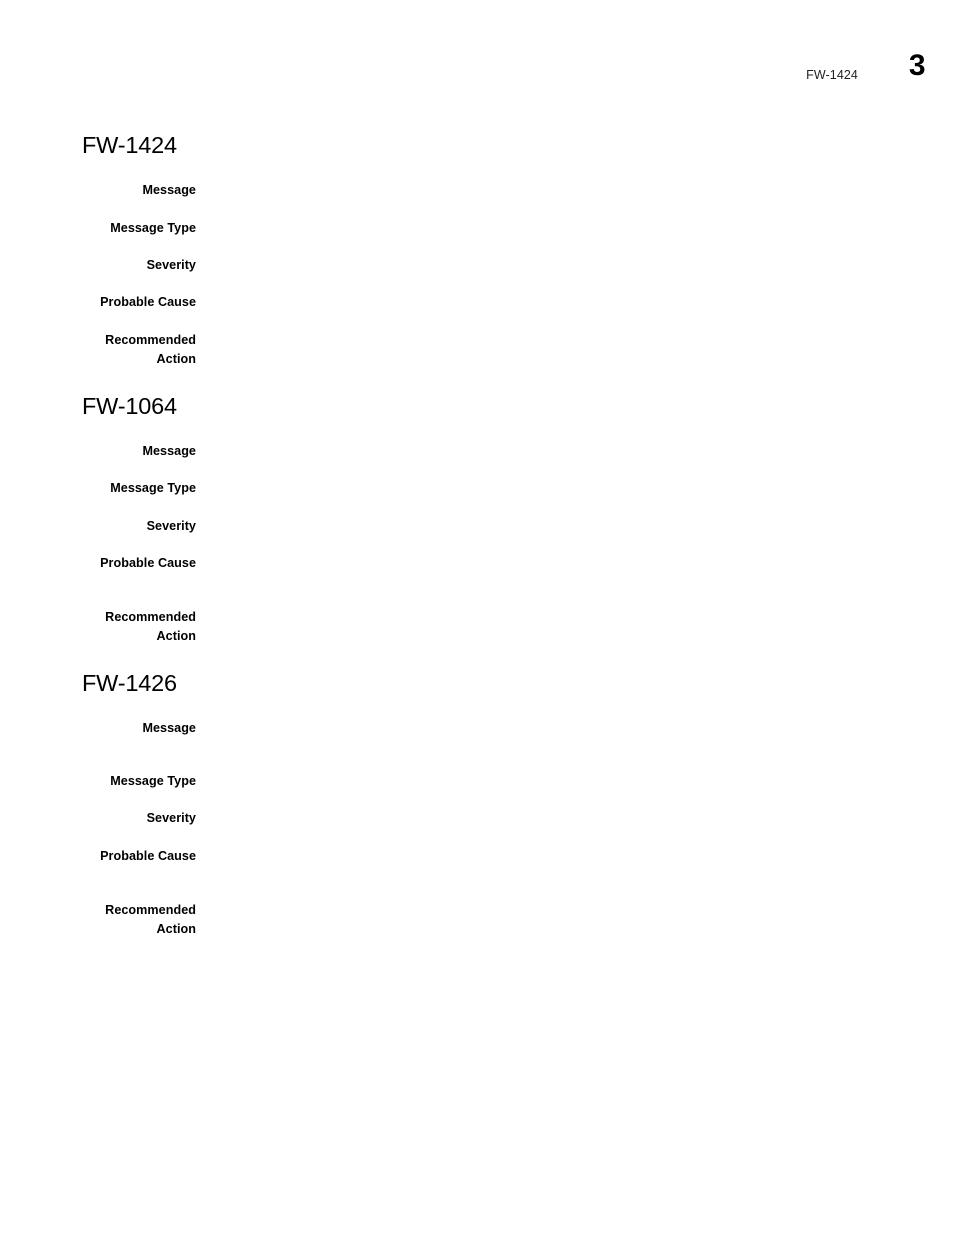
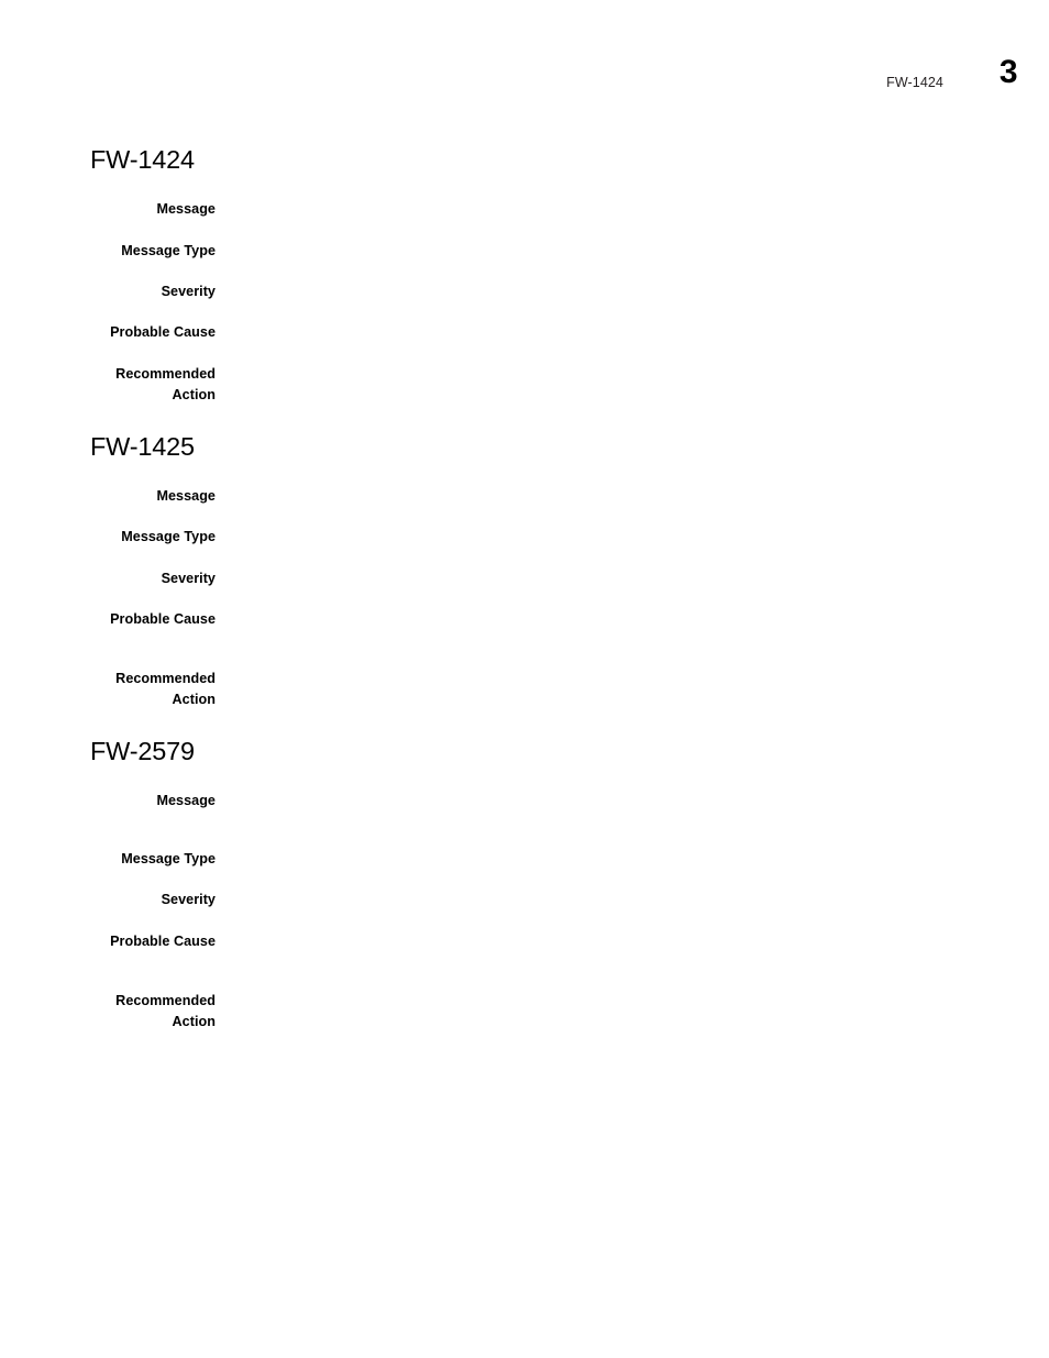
  FW-1424
  3
  FW-1424
  Message
  Message Type
  Severity
  Probable Cause
  Recommended
  Action
- FW-1064
+ FW-1425
  Message
  Message Type
  Severity
  Probable Cause
  Recommended
  Action
- FW-1426
+ FW-2579
  Message
  Message Type
  Severity
  Probable Cause
  Recommended
  Action
